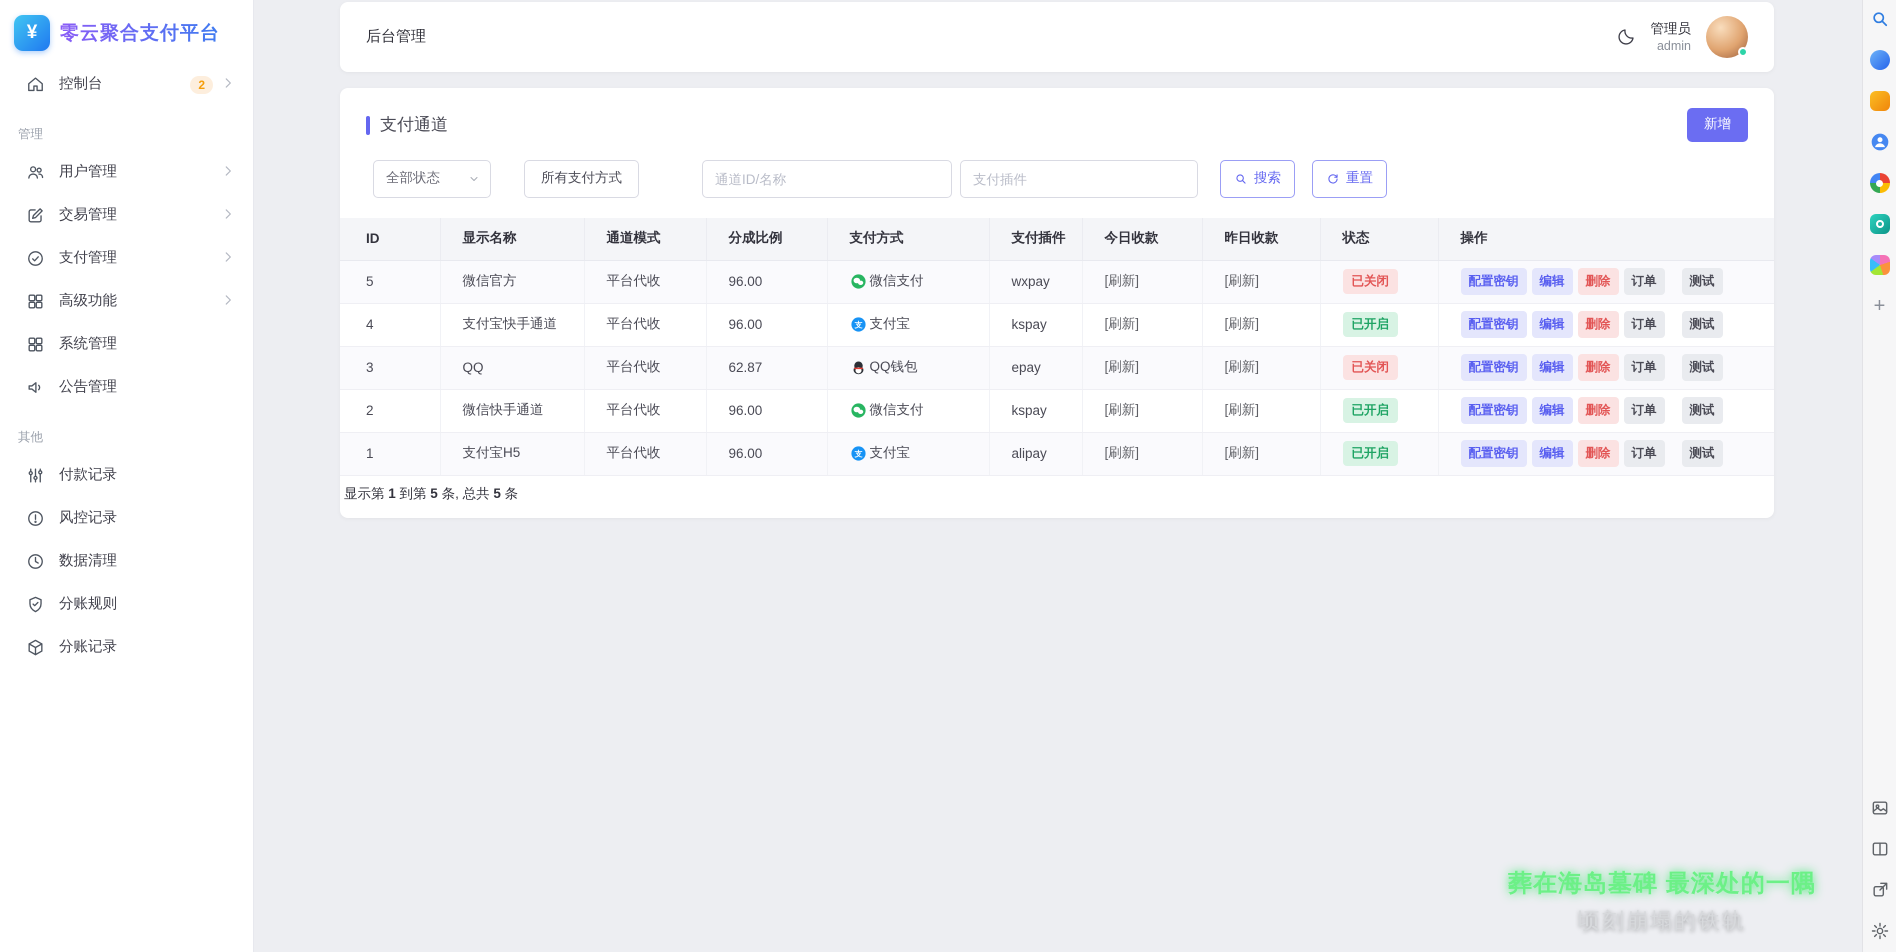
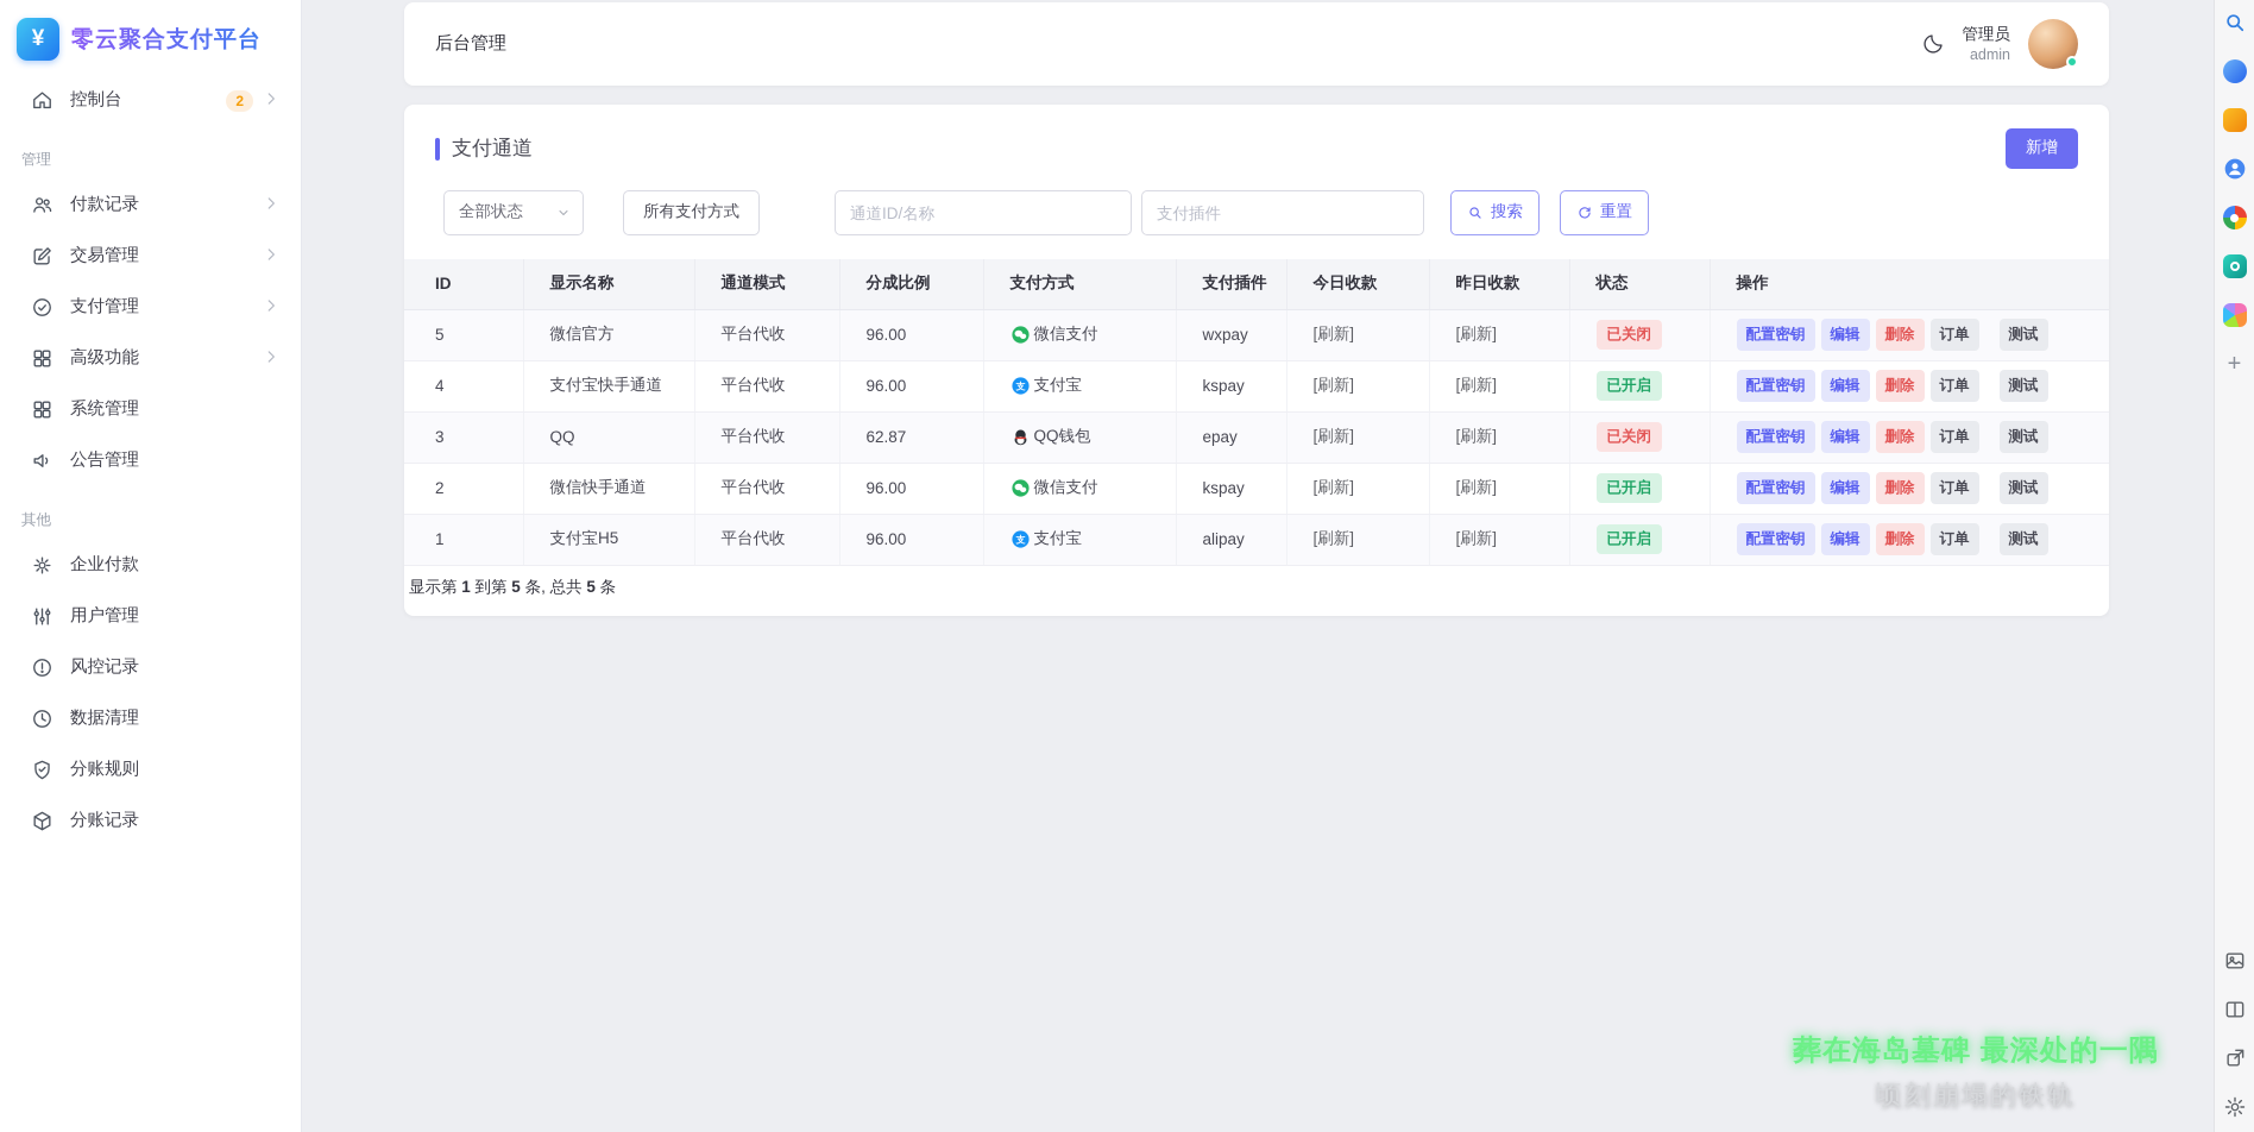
  ¥
  零云聚合支付平台
  控制台
  2
  管理
- 用户管理
+ 付款记录
  交易管理
  支付管理
  高级功能
  系统管理
  公告管理
  其他
+ 企业付款
- 付款记录
+ 用户管理
  风控记录
  数据清理
  分账规则
  分账记录
  后台管理
  管理员
  admin
  支付通道
  新增
  全部状态
  所有支付方式
  通道ID/名称
  支付插件
  搜索
  重置
  ID	显示名称	通道模式	分成比例	支付方式	支付插件	今日收款	昨日收款	状态	操作
  5	微信官方	平台代收	96.00	微信支付	wxpay	[刷新]	[刷新]	已关闭	配置密钥 编辑 删除 订单 测试
  4	支付宝快手通道	平台代收	96.00	支 支付宝	kspay	[刷新]	[刷新]	已开启	配置密钥 编辑 删除 订单 测试
  3	QQ	平台代收	62.87	QQ钱包	epay	[刷新]	[刷新]	已关闭	配置密钥 编辑 删除 订单 测试
  2	微信快手通道	平台代收	96.00	微信支付	kspay	[刷新]	[刷新]	已开启	配置密钥 编辑 删除 订单 测试
  1	支付宝H5	平台代收	96.00	支 支付宝	alipay	[刷新]	[刷新]	已开启	配置密钥 编辑 删除 订单 测试
  显示第 1 到第 5 条, 总共 5 条
  葬在海岛墓碑 最深处的一隅
  顷刻崩塌的铁轨
  +
